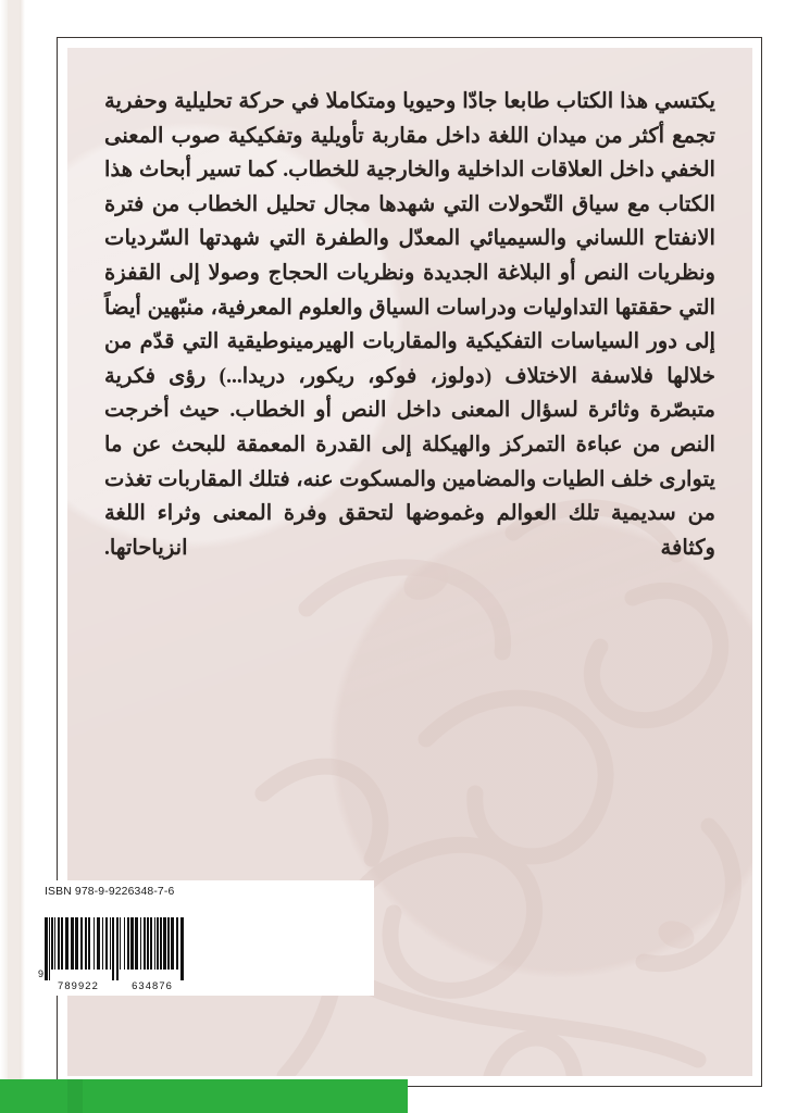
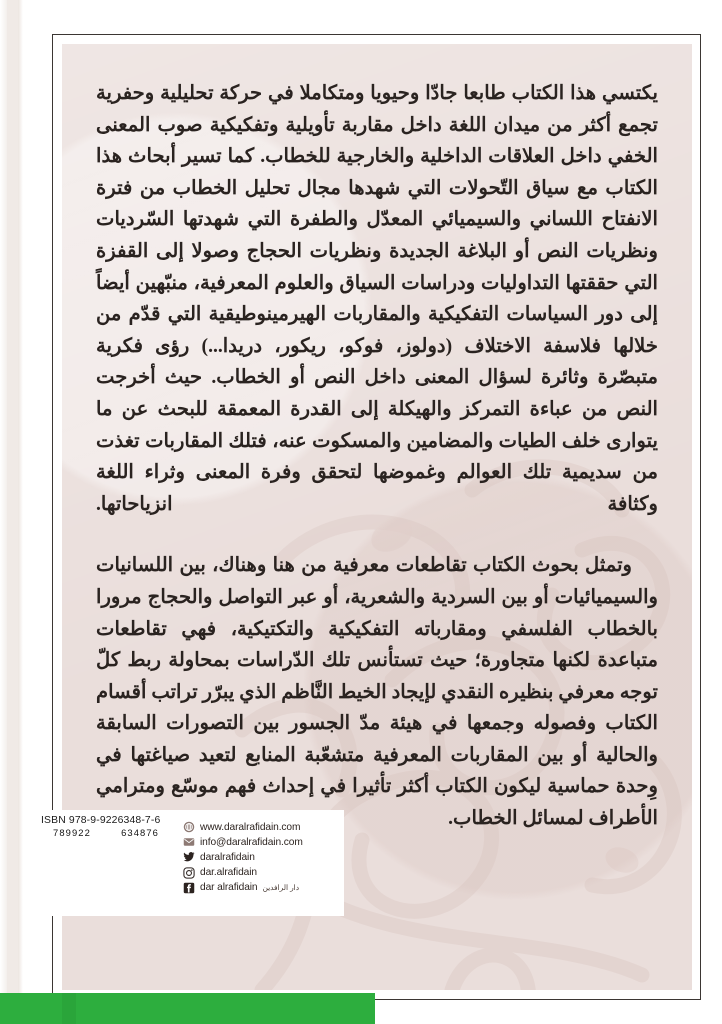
  يكتسي هذا الكتاب طابعا جادّا وحيويا ومتكاملا في حركة تحليلية وحفرية تجمع أكثر من ميدان اللغة داخل مقاربة تأويلية وتفكيكية صوب المعنى الخفي داخل العلاقات الداخلية والخارجية للخطاب. كما تسير أبحاث هذا الكتاب مع سياق التّحولات التي شهدها مجال تحليل الخطاب من فترة الانفتاح اللساني والسيميائي المعدّل والطفرة التي شهدتها السّرديات ونظريات النص أو البلاغة الجديدة ونظريات الحجاج وصولا إلى القفزة التي حققتها التداوليات ودراسات السياق والعلوم المعرفية، منبّهين أيضاً إلى دور السياسات التفكيكية والمقاربات الهيرمينوطيقية التي قدّم من خلالها فلاسفة الاختلاف (دولوز، فوكو، ريكور، دريدا...) رؤى فكرية متبصّرة وثائرة لسؤال المعنى داخل النص أو الخطاب. حيث أخرجت النص من عباءة التمركز والهيكلة إلى القدرة المعمقة للبحث عن ما يتوارى خلف الطيات والمضامين والمسكوت عنه، فتلك المقاربات تغذت من سديمية تلك العوالم وغموضها لتحقق وفرة المعنى وثراء اللغة وكثافة انزياحاتها.
+ وتمثل بحوث الكتاب تقاطعات معرفية من هنا وهناك، بين اللسانيات والسيميائيات أو بين السردية والشعرية، أو عبر التواصل والحجاج مرورا بالخطاب الفلسفي ومقارباته التفكيكية والتكتيكية، فهي تقاطعات متباعدة لكنها متجاورة؛ حيث تستأنس تلك الدّراسات بمحاولة ربط كلّ توجه معرفي بنظيره النقدي لإيجاد الخيط النَّاظم الذي يبرّر تراتب أقسام الكتاب وفصوله وجمعها في هيئة مدّ الجسور بين التصورات السابقة والحالية أو بين المقاربات المعرفية متشعّبة المنابع لتعيد صياغتها في وِحدة حماسية ليكون الكتاب أكثر تأثيرا في إحداث فهم موسّع ومترامي الأطراف لمسائل الخطاب.
  ISBN 978-9-9226348-7-6
- 9
  789922
  634876
+ www.daralrafidain.com
+ info@daralrafidain.com
+ daralrafidain
+ dar.alrafidain
+ dar alrafidain
+ دار الرافدين
